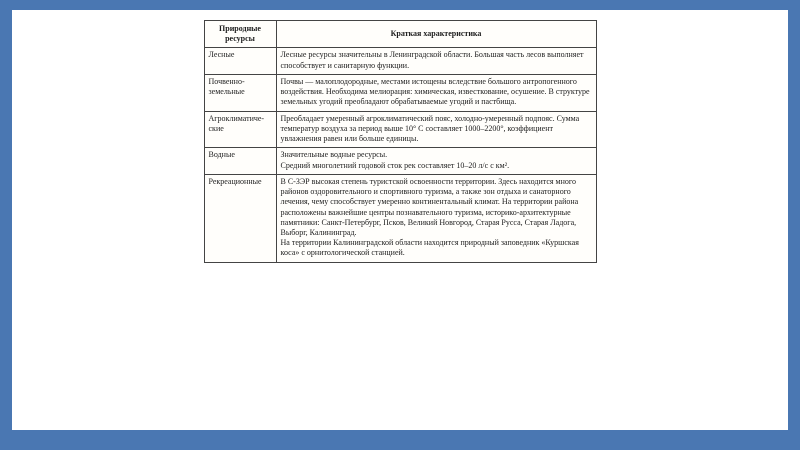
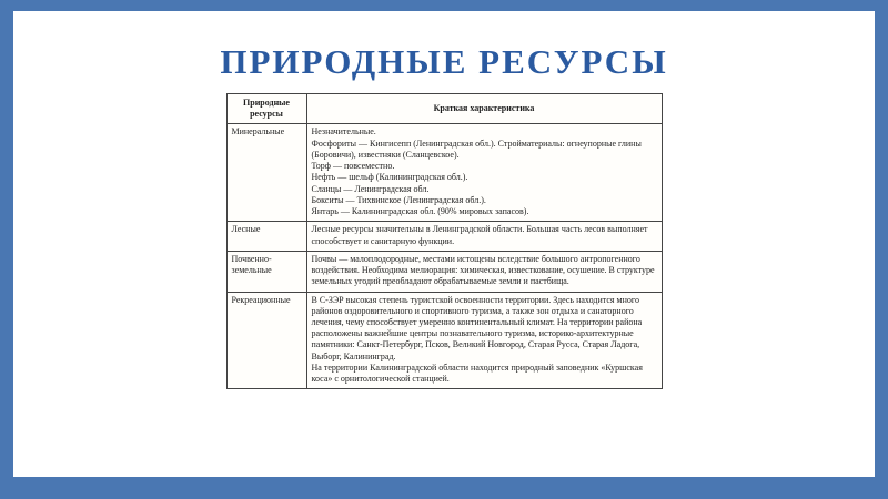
+ ПРИРОДНЫЕ РЕСУРСЫ
  Природные ресурсы	Краткая характеристика
+ Минеральные	Незначительные. Фосфориты — Кингисепп (Ленинградская обл.). Стройматериалы: огнеупорные глины (Боровичи), известняки (Сланцевское). Торф — повсеместно. Нефть — шельф (Калининградская обл.). Сланцы — Ленинградская обл. Бокситы — Тихвинское (Ленинградская обл.). Янтарь — Калининградская обл. (90% мировых запасов).
  Лесные	Лесные ресурсы значительны в Ленинградской области. Большая часть лесов выполняет способствует и санитарную функции.
- Почвенно-земельные	Почвы — малоплодородные, местами истощены вследствие большого антропогенного воздействия. Необходима мелиорация: химическая, известкование, осушение. В структуре земельных угодий преобладают обрабатываемые угодий и пастбища.
+ Почвенно-земельные	Почвы — малоплодородные, местами истощены вследствие большого антропогенного воздействия. Необходима мелиорация: химическая, известкование, осушение. В структуре земельных угодий преобладают обрабатываемые земли и пастбища.
- Агроклиматиче-ские	Преобладает умеренный агроклиматический пояс, холодно-умеренный подпояс. Сумма температур воздуха за период выше 10° С составляет 1000–2200°, коэффициент увлажнения равен или больше единицы.
- Водные	Значительные водные ресурсы. Средний многолетний годовой сток рек составляет 10–20 л/с с км².
  Рекреационные	В С-ЗЭР высокая степень туристской освоенности территории. Здесь находится много районов оздоровительного и спортивного туризма, а также зон отдыха и санаторного лечения, чему способствует умеренно континентальный климат. На территории района расположены важнейшие центры познавательного туризма, историко-архитектурные памятники: Санкт-Петербург, Псков, Великий Новгород, Старая Русса, Старая Ладога, Выборг, Калининград. На территории Калининградской области находится природный заповедник «Куршская коса» с орнитологической станцией.
